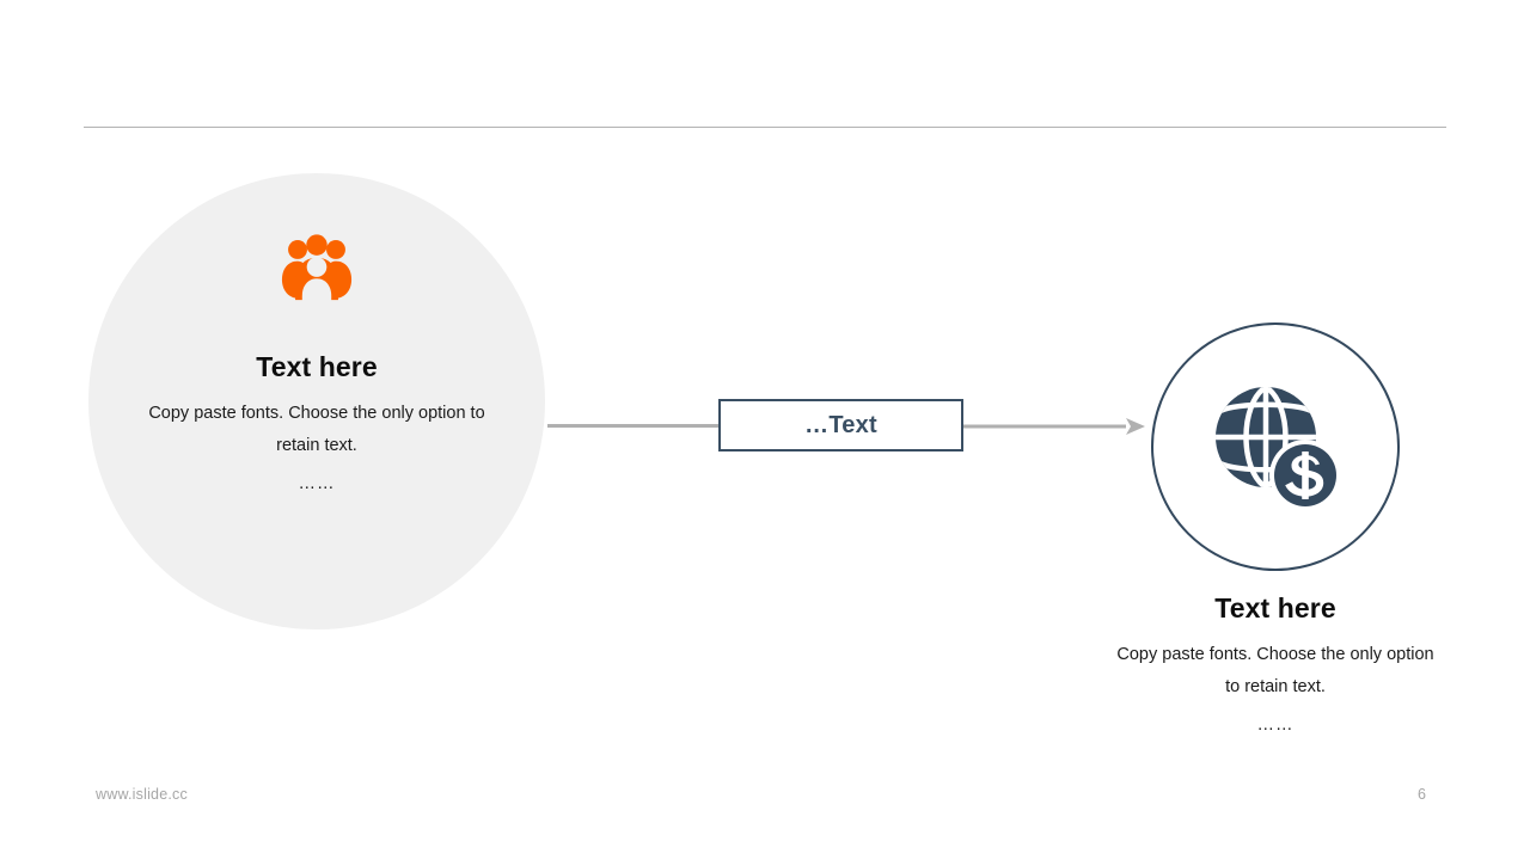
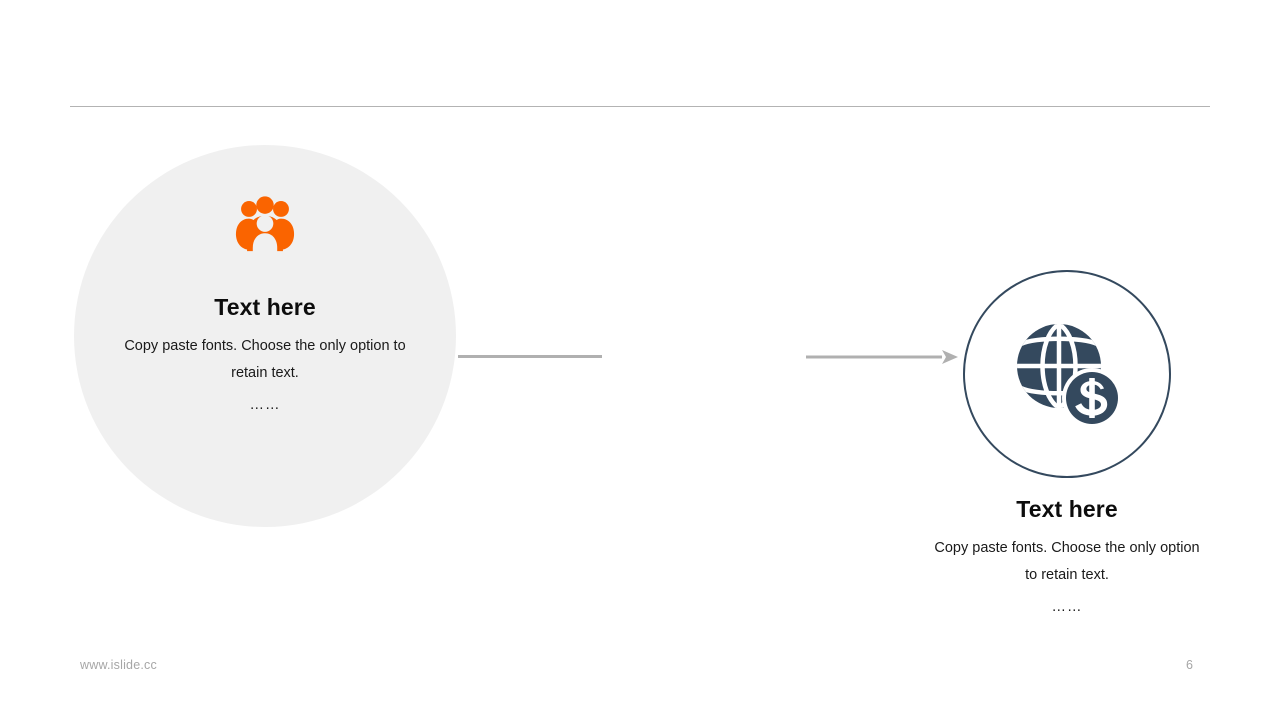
  Text here
  Copy paste fonts. Choose the only option to retain text.
  ……
- …Text
  Text here
  Copy paste fonts. Choose the only option to retain text.
  ……
  www.islide.cc
  6
